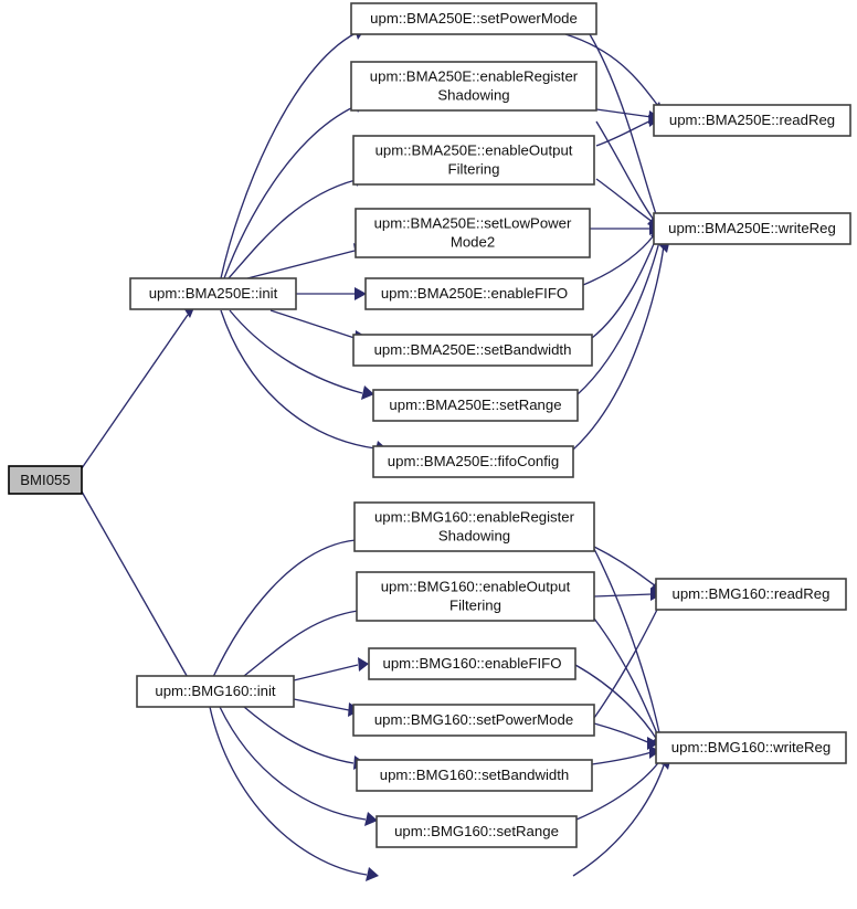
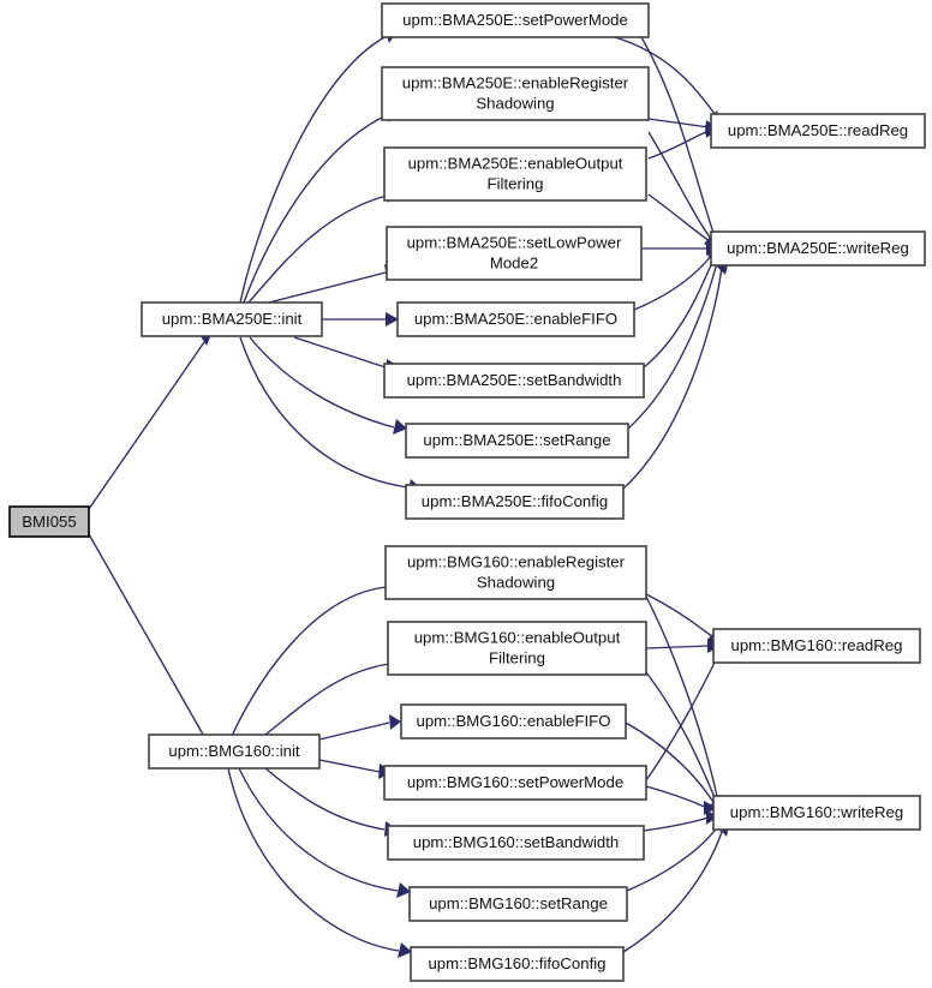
  BMI055
  upm::BMA250E::init
  upm::BMA250E::setPowerMode
  upm::BMA250E::enableRegister
  Shadowing
  upm::BMA250E::enableOutput
  Filtering
  upm::BMA250E::setLowPower
  Mode2
  upm::BMA250E::enableFIFO
  upm::BMA250E::setBandwidth
  upm::BMA250E::setRange
  upm::BMA250E::fifoConfig
  upm::BMA250E::readReg
  upm::BMA250E::writeReg
  upm::BMG160::init
  upm::BMG160::enableRegister
  Shadowing
  upm::BMG160::enableOutput
  Filtering
  upm::BMG160::enableFIFO
  upm::BMG160::setPowerMode
  upm::BMG160::setBandwidth
  upm::BMG160::setRange
+ upm::BMG160::fifoConfig
  upm::BMG160::readReg
  upm::BMG160::writeReg
